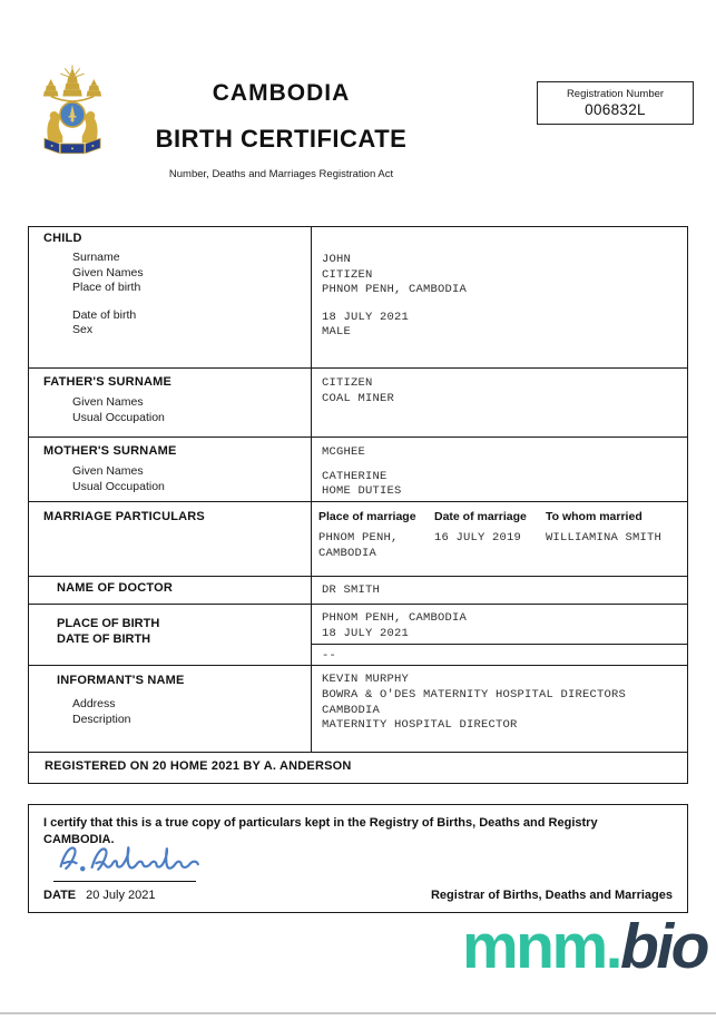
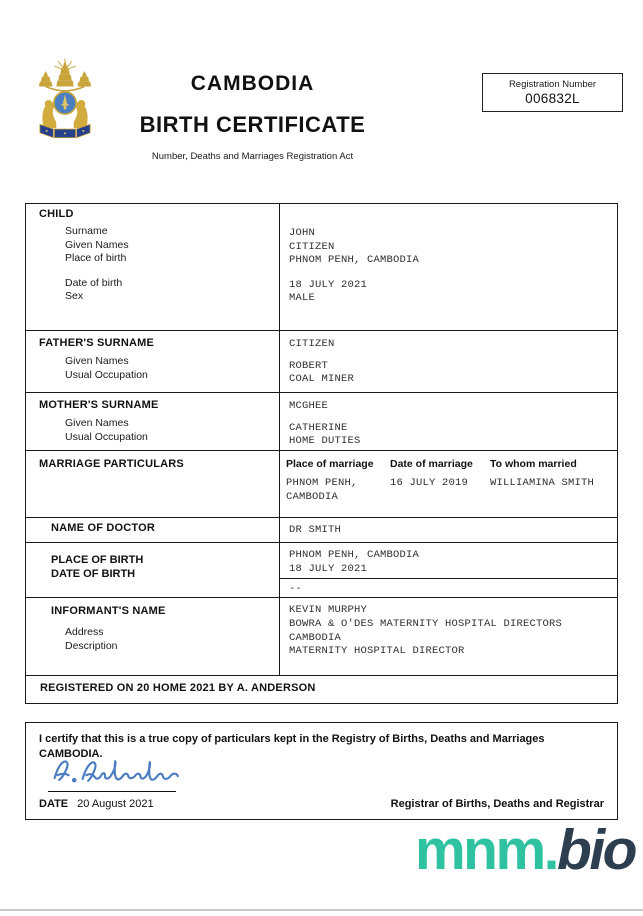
  CAMBODIA
  BIRTH CERTIFICATE
  Number, Deaths and Marriages Registration Act
  Registration Number
  006832L
  CHILD
  Surname
  Given Names
  Place of birth
  Date of birth
  Sex
  JOHN
  CITIZEN
  PHNOM PENH, CAMBODIA
  18 JULY 2021
  MALE
  FATHER'S SURNAME
  Given Names
  Usual Occupation
  CITIZEN
+ ROBERT
  COAL MINER
  MOTHER'S SURNAME
  Given Names
  Usual Occupation
  MCGHEE
  CATHERINE
  HOME DUTIES
  MARRIAGE PARTICULARS
  Place of marriage
  PHNOM PENH, CAMBODIA
  Date of marriage
  16 JULY 2019
  To whom married
  WILLIAMINA SMITH
  NAME OF DOCTOR
  DR SMITH
  PLACE OF BIRTH
  DATE OF BIRTH
  PHNOM PENH, CAMBODIA
  18 JULY 2021
  --
  INFORMANT'S NAME
  Address
  Description
  KEVIN MURPHY
  BOWRA & O'DES MATERNITY HOSPITAL DIRECTORS
  CAMBODIA
  MATERNITY HOSPITAL DIRECTOR
  REGISTERED ON 20 HOME 2021 BY A. ANDERSON
- I certify that this is a true copy of particulars kept in the Registry of Births, Deaths and Registry CAMBODIA.
+ I certify that this is a true copy of particulars kept in the Registry of Births, Deaths and Marriages CAMBODIA.
  DATE
- 20 July 2021
+ 20 August 2021
- Registrar of Births, Deaths and Marriages
+ Registrar of Births, Deaths and Registrar
  mnm.bio
